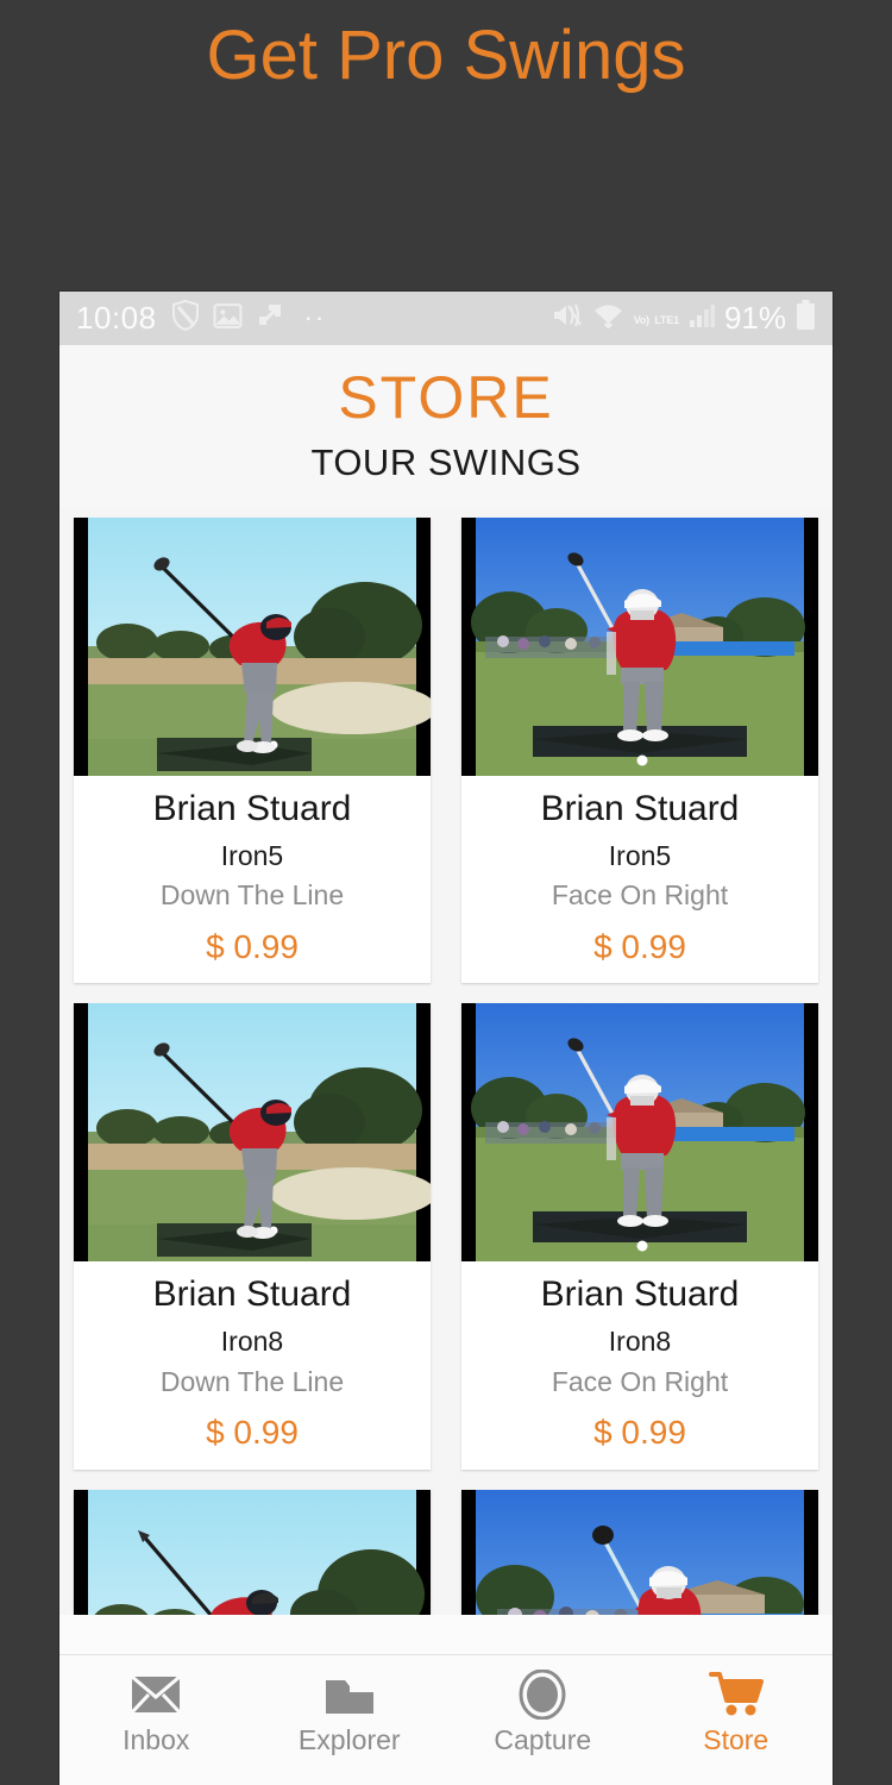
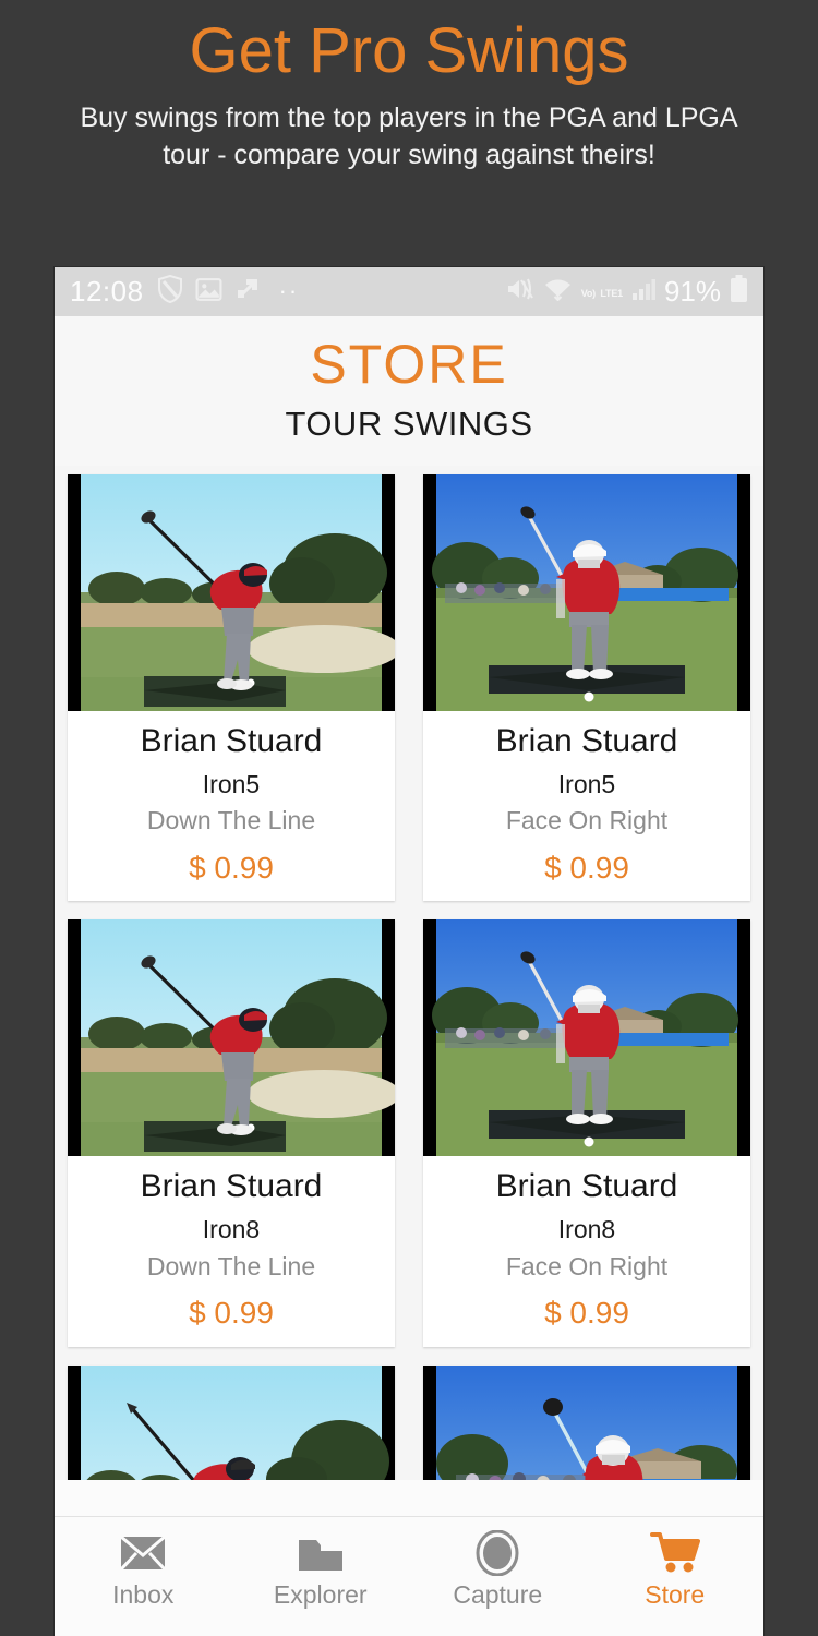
  Get Pro Swings
+ Buy swings from the top players in the PGA and LPGA tour - compare your swing against theirs!
- 10:08
+ 12:08
  ··
  Vo) LTE1
  91%
  STORE
  TOUR SWINGS
  Brian Stuard
  Iron5
  Down The Line
  $ 0.99
  Brian Stuard
  Iron5
  Face On Right
  $ 0.99
  Brian Stuard
  Iron8
  Down The Line
  $ 0.99
  Brian Stuard
  Iron8
  Face On Right
  $ 0.99
  Inbox
  Explorer
  Capture
  Store
